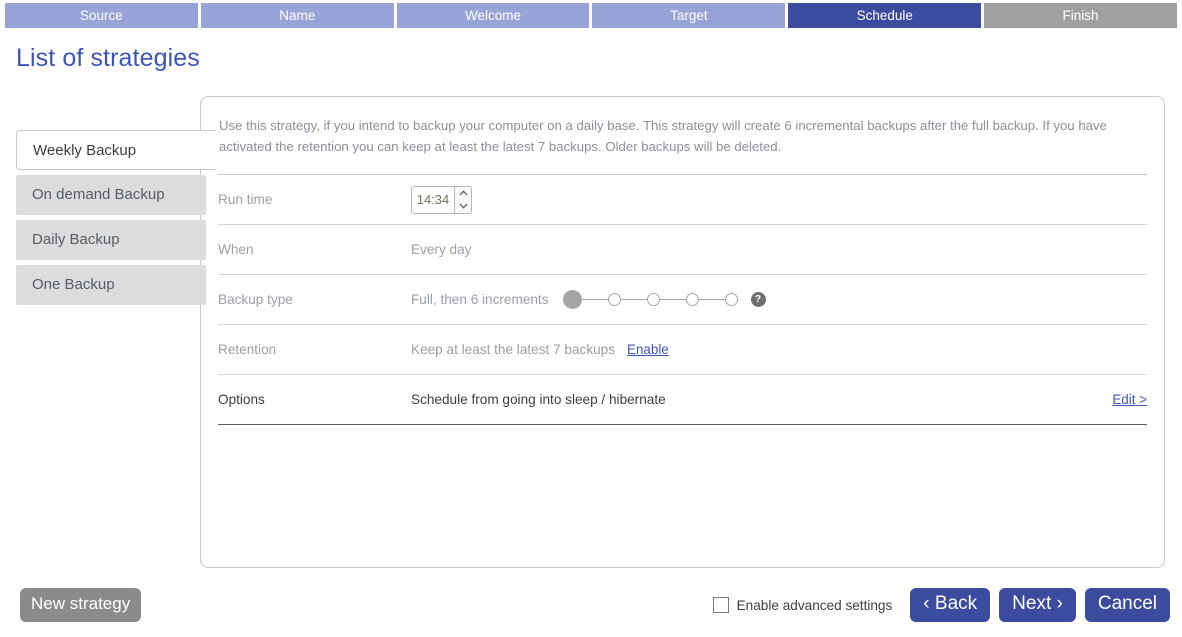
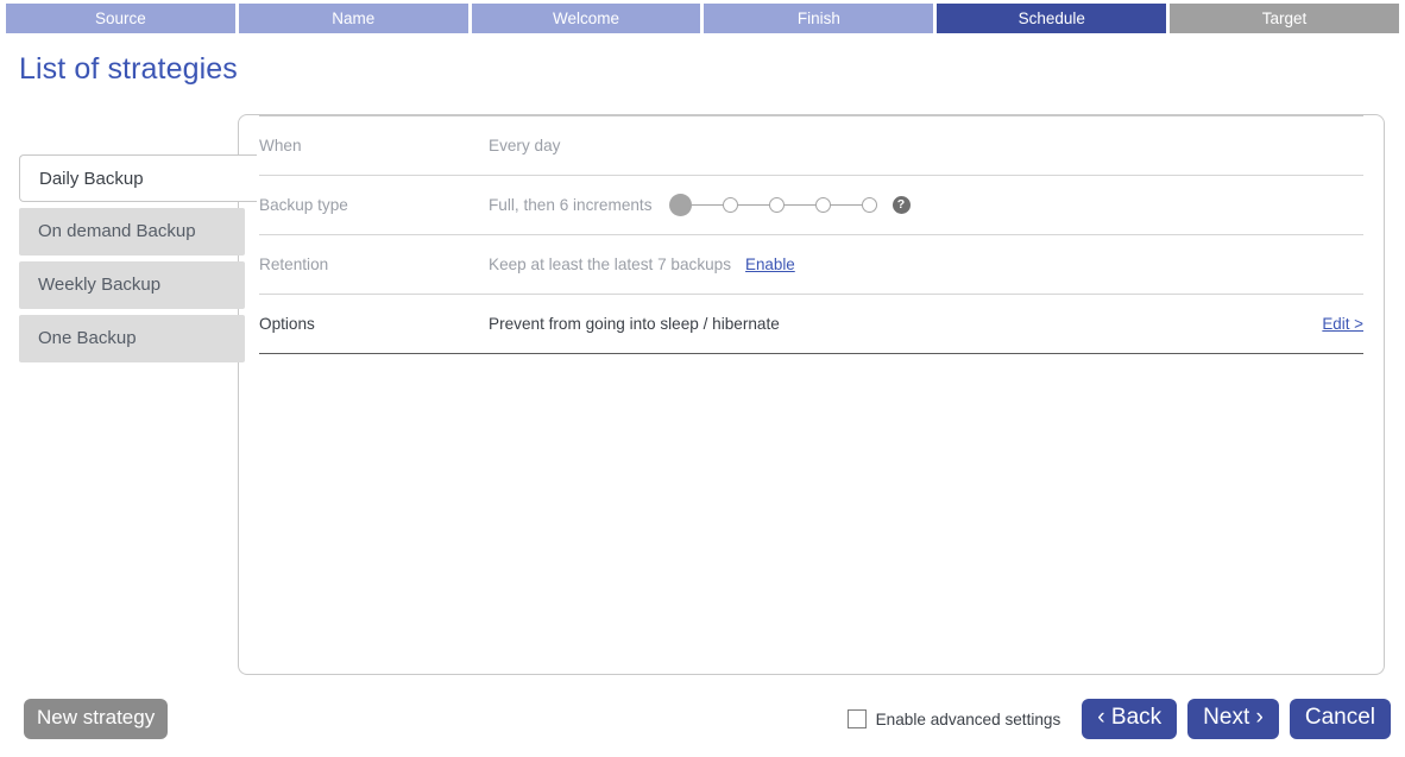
  Source
  Name
  Welcome
- Target
+ Finish
  Schedule
- Finish
+ Target
  List of strategies
- Use this strategy, if you intend to backup your computer on a daily base. This strategy will create 6 incremental backups after the full backup. If you have activated the retention you can keep at least the latest 7 backups. Older backups will be deleted.
- Run time
- 14:34
  When
  Every day
  Backup type
  Full, then 6 increments
  ?
  Retention
  Keep at least the latest 7 backups
  Enable
  Options
- Schedule from going into sleep / hibernate
+ Prevent from going into sleep / hibernate
  Edit >
- Weekly Backup
+ Daily Backup
  On demand Backup
- Daily Backup
+ Weekly Backup
  One Backup
  New strategy
  Enable advanced settings
  ‹ Back
  Next ›
  Cancel
